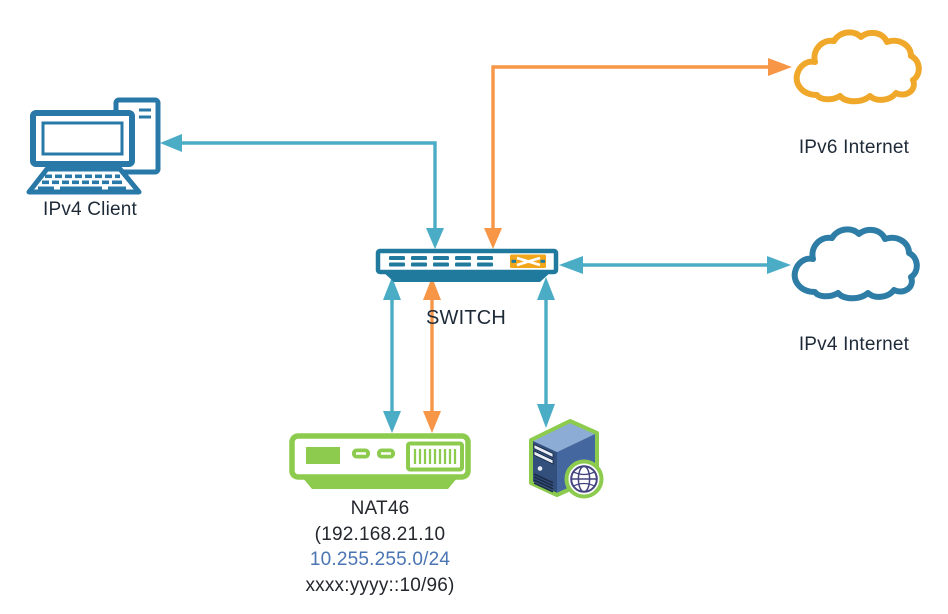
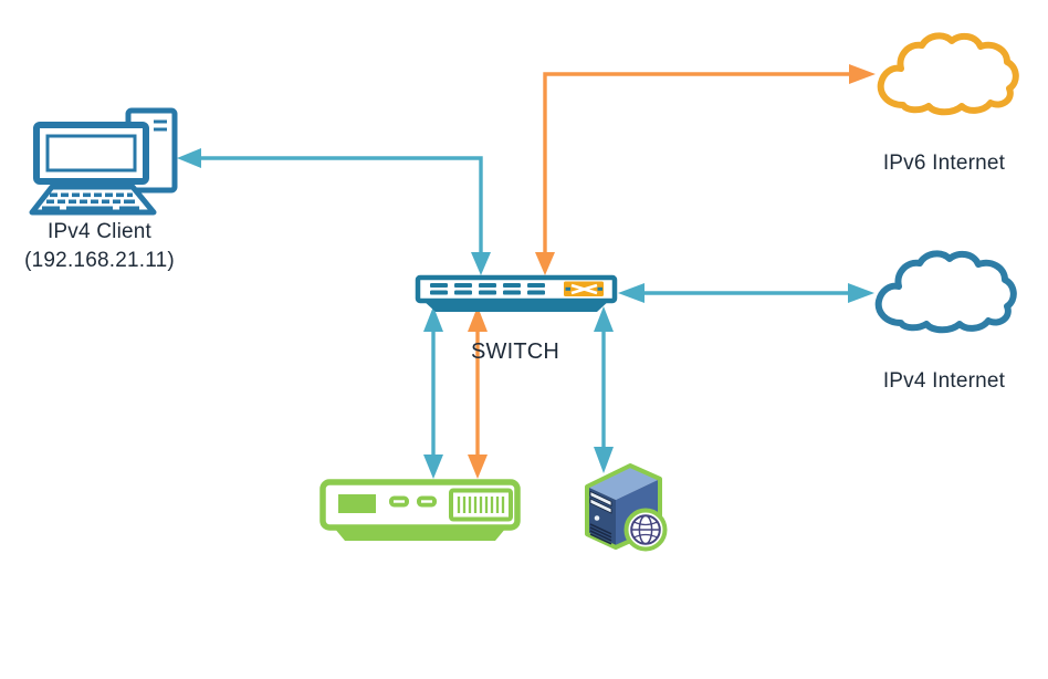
  IPv4 Client
+ (192.168.21.11)
  SWITCH
  IPv6 Internet
  IPv4 Internet
- NAT46
- (192.168.21.10
- 10.255.255.0/24
- xxxx:yyyy::10/96)
